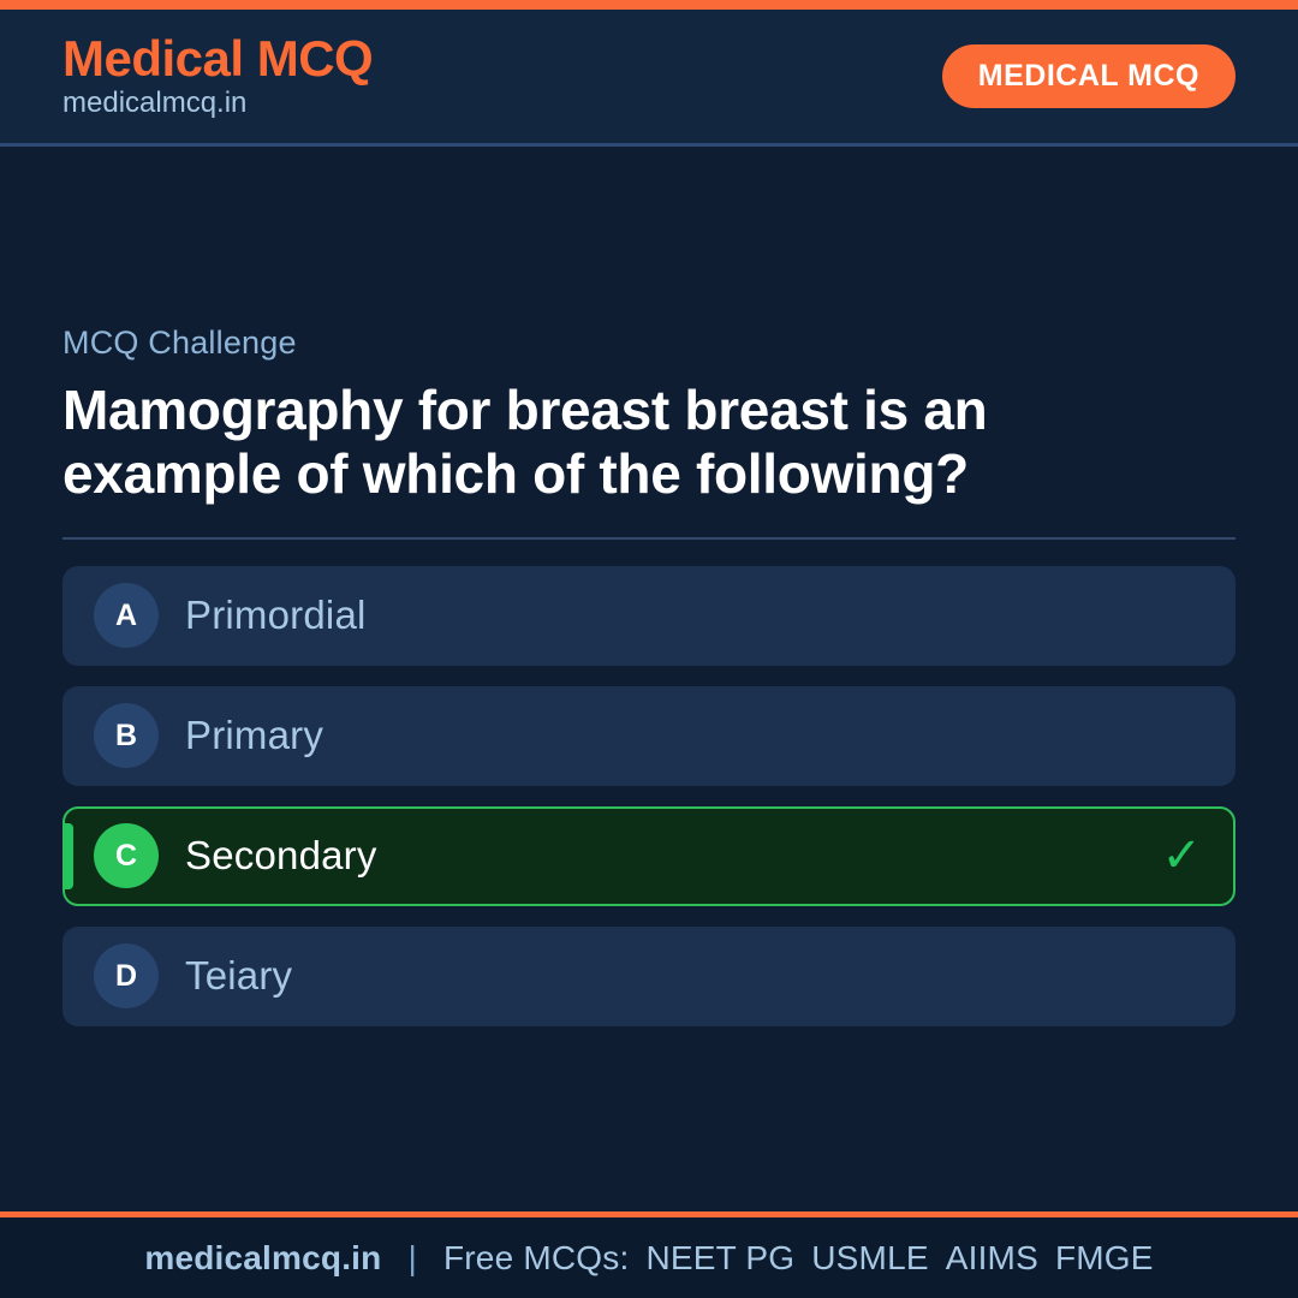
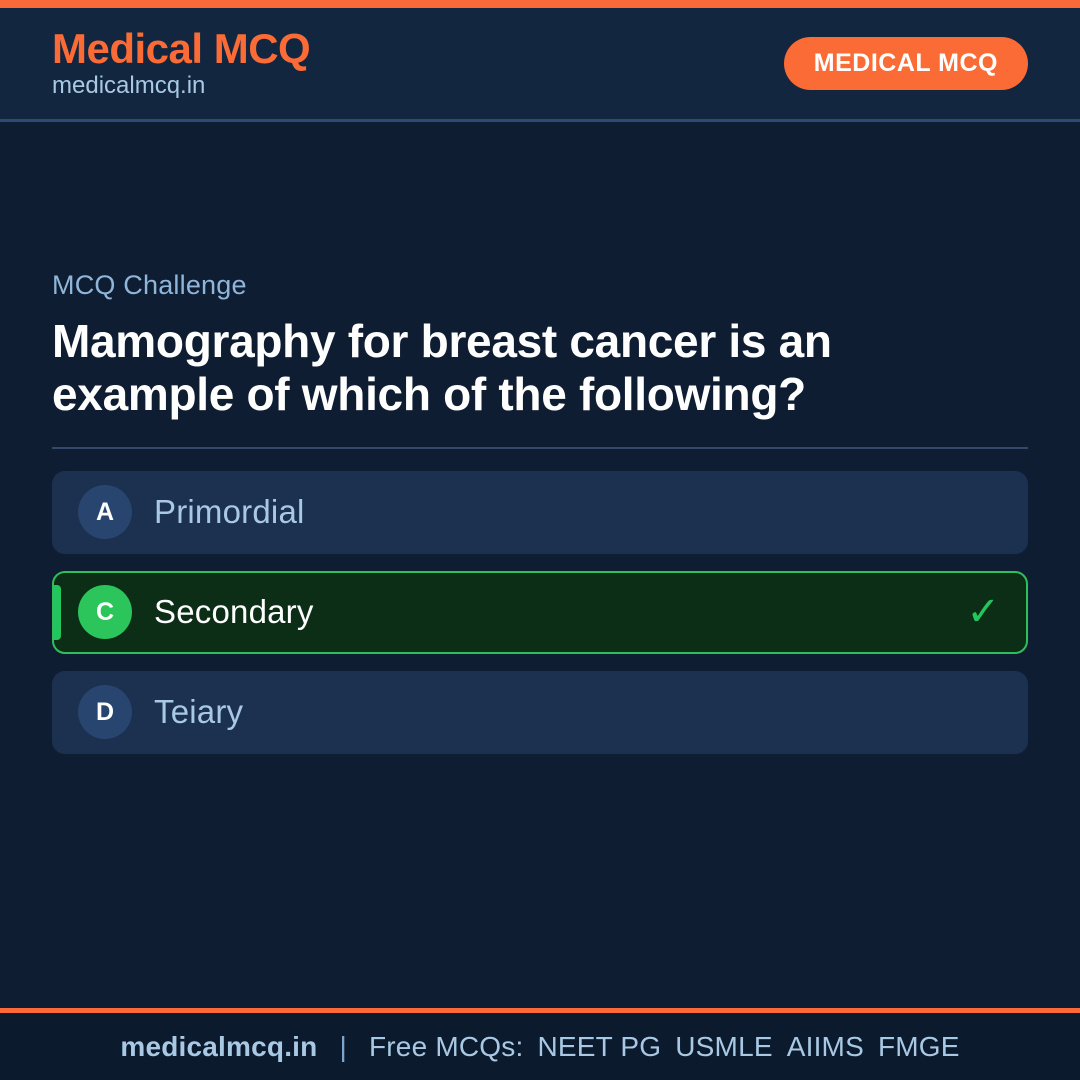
  Medical MCQ
  medicalmcq.in
  MEDICAL MCQ
  MCQ Challenge
- Mamography for breast breast is an example of which of the following?
+ Mamography for breast cancer is an example of which of the following?
  A
  Primordial
- B
- Primary
  C
  Secondary
  ✓
  D
  Teiary
  medicalmcq.in
  |
  Free MCQs:
  NEET PG
  USMLE
  AIIMS
  FMGE
